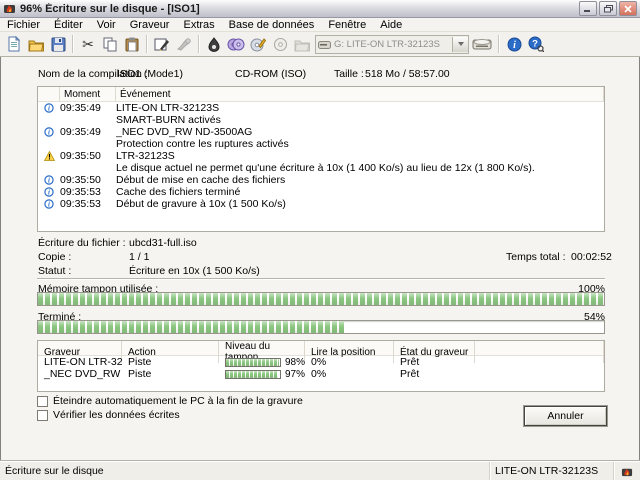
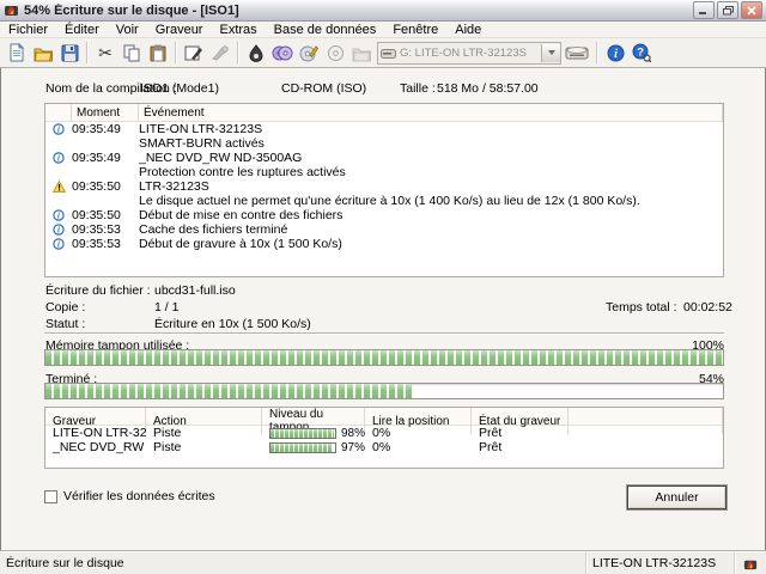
- 96% Écriture sur le disque - [ISO1]
+ 54% Écriture sur le disque - [ISO1]
  Fichier
  Éditer
  Voir
  Graveur
  Extras
  Base de données
  Fenêtre
  Aide
  ✂
  G: LITE-ON LTR-32123S
  i
  ?
  Nom de la compilation :
  ISO1 (Mode1)
  CD-ROM (ISO)
  Taille :
  518 Mo / 58:57.00
  Moment
  Événement
  i
  09:35:49
  LITE-ON LTR-32123S
  SMART-BURN activés
  i
  09:35:49
  _NEC DVD_RW ND-3500AG
  Protection contre les ruptures activés
  09:35:50
  LTR-32123S
  Le disque actuel ne permet qu'une écriture à 10x (1 400 Ko/s) au lieu de 12x (1 800 Ko/s).
  i
  09:35:50
- Début de mise en cache des fichiers
+ Début de mise en contre des fichiers
  i
  09:35:53
  Cache des fichiers terminé
  i
  09:35:53
  Début de gravure à 10x (1 500 Ko/s)
  Écriture du fichier :
  ubcd31-full.iso
  Copie :
  1 / 1
  Temps total :
  00:02:52
  Statut :
  Écriture en 10x (1 500 Ko/s)
  Mémoire tampon utilisée :
  100%
  Terminé :
  54%
  Graveur
  Action
  Lire la position
  État du graveur
  LITE-ON LTR-32
  Piste
  98%
  0%
  Prêt
  Piste
  97%
  0%
  Prêt
- Éteindre automatiquement le PC à la fin de la gravure
  Vérifier les données écrites
  Annuler
  Écriture sur le disque
  LITE-ON LTR-32123S
